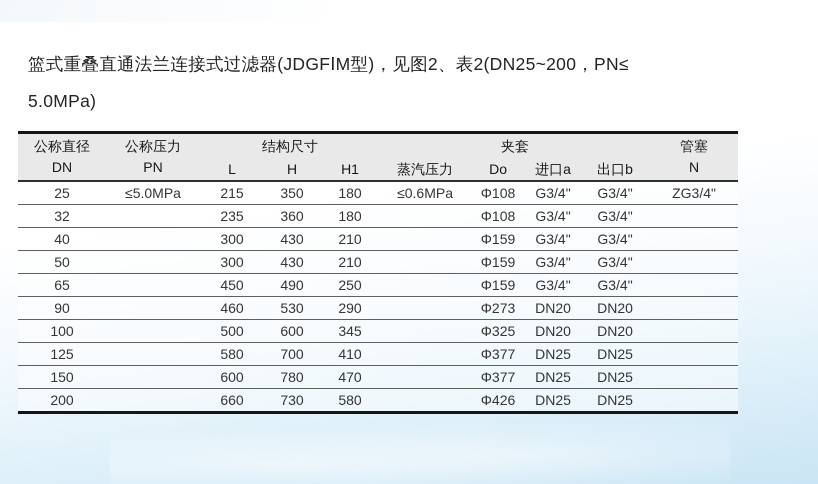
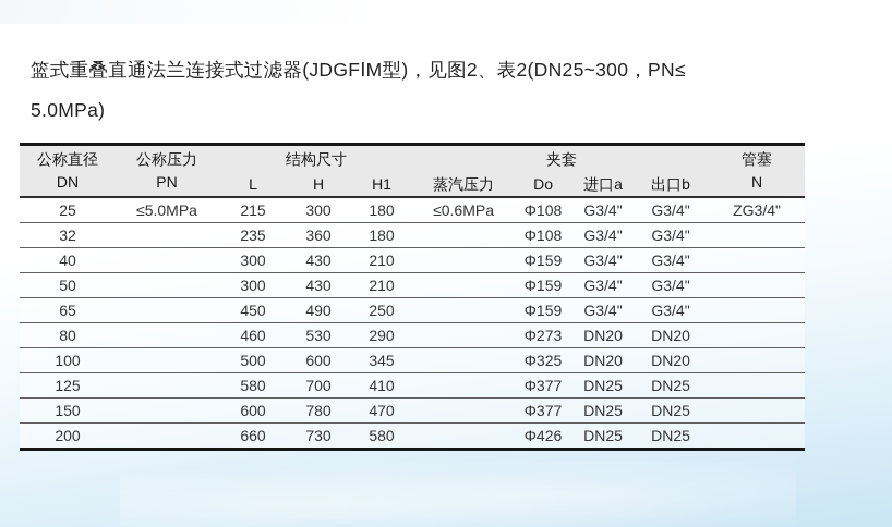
- 篮式重叠直通法兰连接式过滤器(JDGFⅠM型)，见图2、表2(DN25~200，PN≤
+ 篮式重叠直通法兰连接式过滤器(JDGFⅠM型)，见图2、表2(DN25~300，PN≤
  5.0MPa)
  公称直径 DN	公称压力 PN	结构尺寸	夹套	管塞 N
  L	H	H1	蒸汽压力	Do	进口a	出口b
- 25	≤5.0MPa	215	350	180	≤0.6MPa	Φ108	G3/4"	G3/4"	ZG3/4"
+ 25	≤5.0MPa	215	300	180	≤0.6MPa	Φ108	G3/4"	G3/4"	ZG3/4"
  32		235	360	180		Φ108	G3/4"	G3/4"
  40		300	430	210		Φ159	G3/4"	G3/4"
  50		300	430	210		Φ159	G3/4"	G3/4"
  65		450	490	250		Φ159	G3/4"	G3/4"
- 90		460	530	290		Φ273	DN20	DN20
+ 80		460	530	290		Φ273	DN20	DN20
  100		500	600	345		Φ325	DN20	DN20
  125		580	700	410		Φ377	DN25	DN25
  150		600	780	470		Φ377	DN25	DN25
  200		660	730	580		Φ426	DN25	DN25
